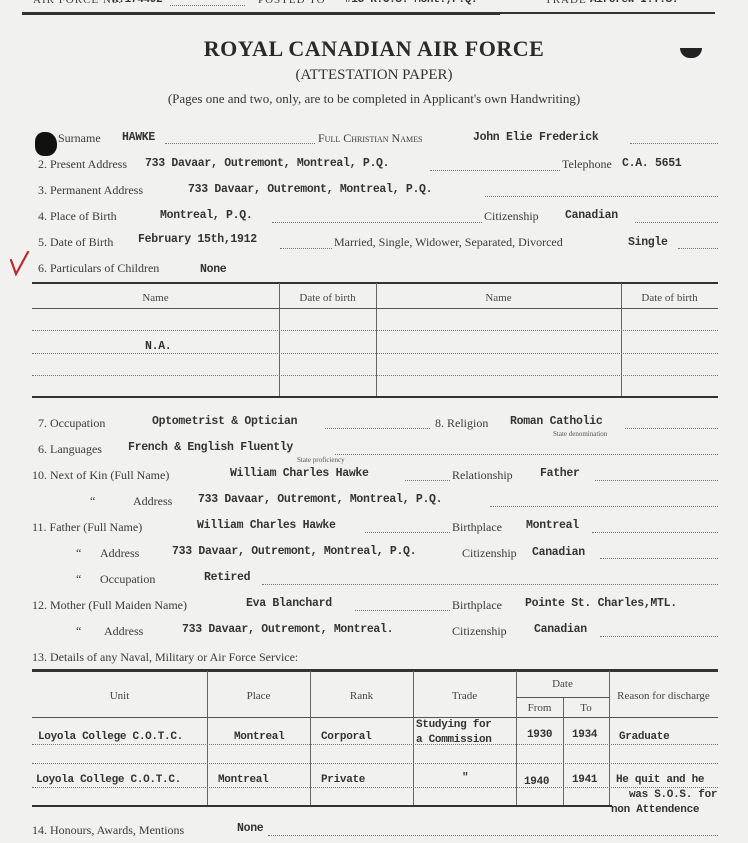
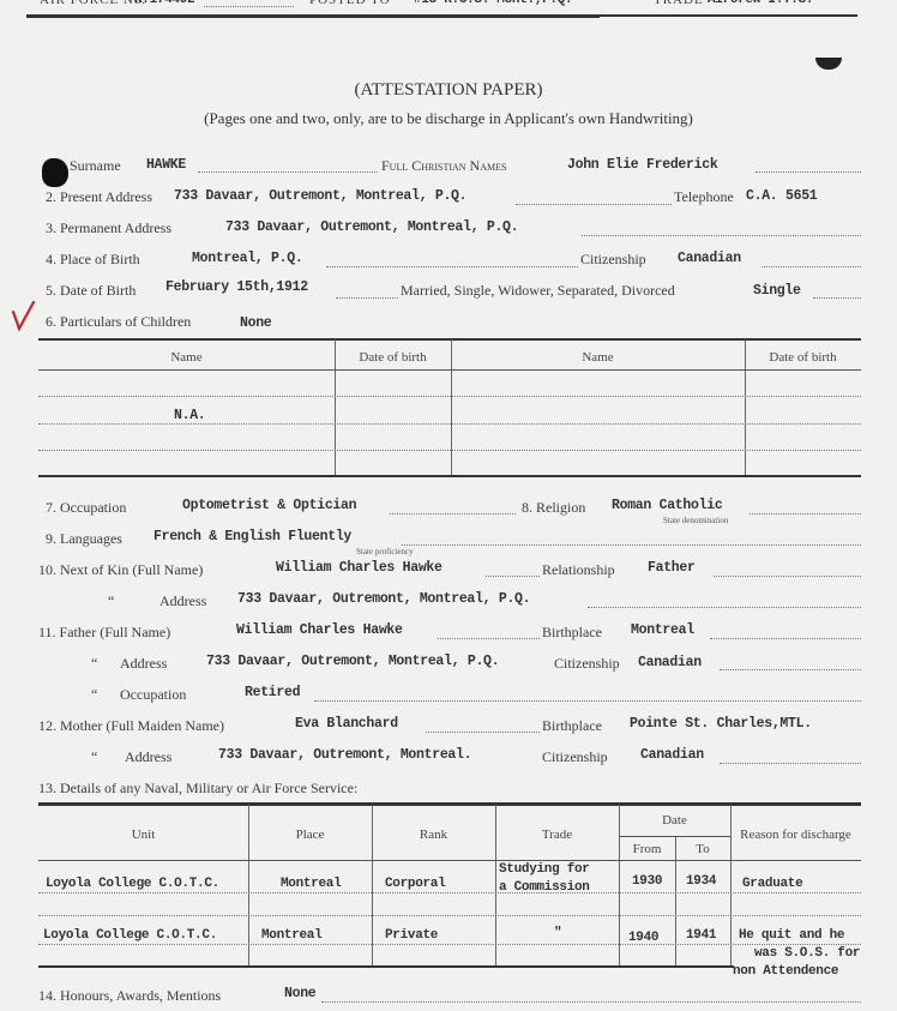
  AIR FORCE No.
  R.174492
  POSTED TO
  #13 R.C.S. Mont.,P.Q.
  TRADE
  Aircrew I.T.S.
- ROYAL CANADIAN AIR FORCE
  (ATTESTATION PAPER)
- (Pages one and two, only, are to be completed in Applicant's own Handwriting)
+ (Pages one and two, only, are to be discharge in Applicant's own Handwriting)
  Surname
  HAWKE
  Full Christian Names
  John Elie Frederick
  2. Present Address
  733 Davaar, Outremont, Montreal, P.Q.
  Telephone
  C.A. 5651
  3. Permanent Address
  733 Davaar, Outremont, Montreal, P.Q.
  4. Place of Birth
  Montreal, P.Q.
  Citizenship
  Canadian
  5. Date of Birth
  February 15th,1912
  Married, Single, Widower, Separated, Divorced
  Single
  6. Particulars of Children
  None
  Name
  Date of birth
  Name
  Date of birth
  N.A.
  7. Occupation
  Optometrist & Optician
  8. Religion
  Roman Catholic
  State denomination
- 6. Languages
+ 9. Languages
  French & English Fluently
  State proficiency
  10. Next of Kin (Full Name)
  William Charles Hawke
  Relationship
  Father
  “
  Address
  733 Davaar, Outremont, Montreal, P.Q.
  11. Father (Full Name)
  William Charles Hawke
  Birthplace
  Montreal
  “
  Address
  733 Davaar, Outremont, Montreal, P.Q.
  Citizenship
  Canadian
  “
  Occupation
  Retired
  12. Mother (Full Maiden Name)
  Eva Blanchard
  Birthplace
  Pointe St. Charles,MTL.
  “
  Address
  733 Davaar, Outremont, Montreal.
  Citizenship
  Canadian
  13. Details of any Naval, Military or Air Force Service:
  Unit
  Place
  Rank
  Trade
  Date
  From
  To
  Reason for discharge
  Loyola College C.O.T.C.
  Montreal
  Corporal
  Studying for
  a Commission
  1930
  1934
  Graduate
  Loyola College C.O.T.C.
  Montreal
  Private
  "
  1940
  1941
  He quit and he
  was S.O.S. for
  non Attendence
  14. Honours, Awards, Mentions
  None
